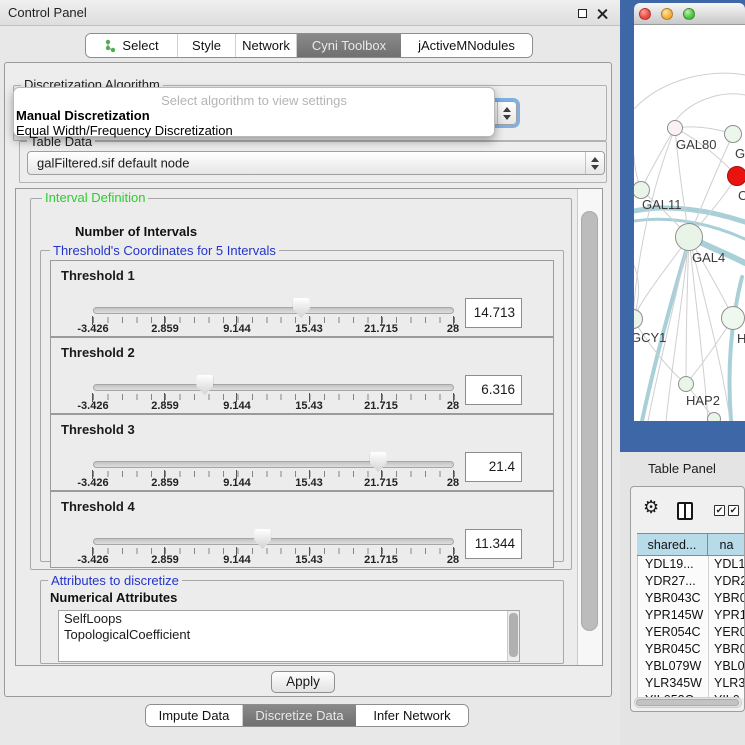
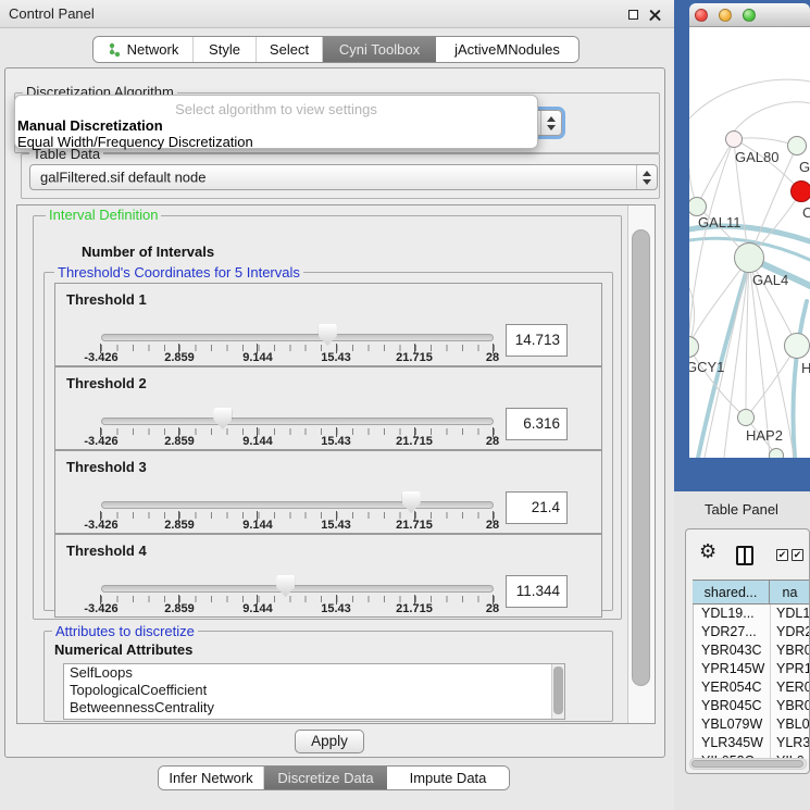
  Control Panel
- Select
+ Network
  Style
- Network
+ Select
  Cyni Toolbox
  jActiveMNodules
  Discretization Algorithm
  Select algorithm to view settings
  Manual Discretization
  Equal Width/Frequency Discretization
  Table Data
  galFiltered.sif default node
  Interval Definition
  Number of Intervals
  Threshold's Coordinates for 5 Intervals
  Threshold 1
  -3.426
  2.859
  9.144
  15.43
  21.715
  28
  14.713
  Threshold 2
  -3.426
  2.859
  9.144
  15.43
  21.715
  28
  6.316
  Threshold 3
  -3.426
  2.859
  9.144
  15.43
  21.715
  28
  21.4
  Threshold 4
  -3.426
  2.859
  9.144
  15.43
  21.715
  28
  11.344
  Attributes to discretize
  Numerical Attributes
  SelfLoops
  TopologicalCoefficient
+ BetweennessCentrality
  Apply
- Impute Data
+ Infer Network
  Discretize Data
- Infer Network
+ Impute Data
  GAL80
  G
  C
  GAL11
  GAL4
  GCY1
  H
  HAP2
  Table Panel
  ⚙
  ✔
  ✔
  shared...
  na
  YDL19...
  YDL1
  YDR27...
  YDR2
  YBR043C
  YBR0
  YPR145W
  YPR1
  YER054C
  YER0
  YBR045C
  YBR0
  YBL079W
  YBL0
  YLR345W
  YLR3
